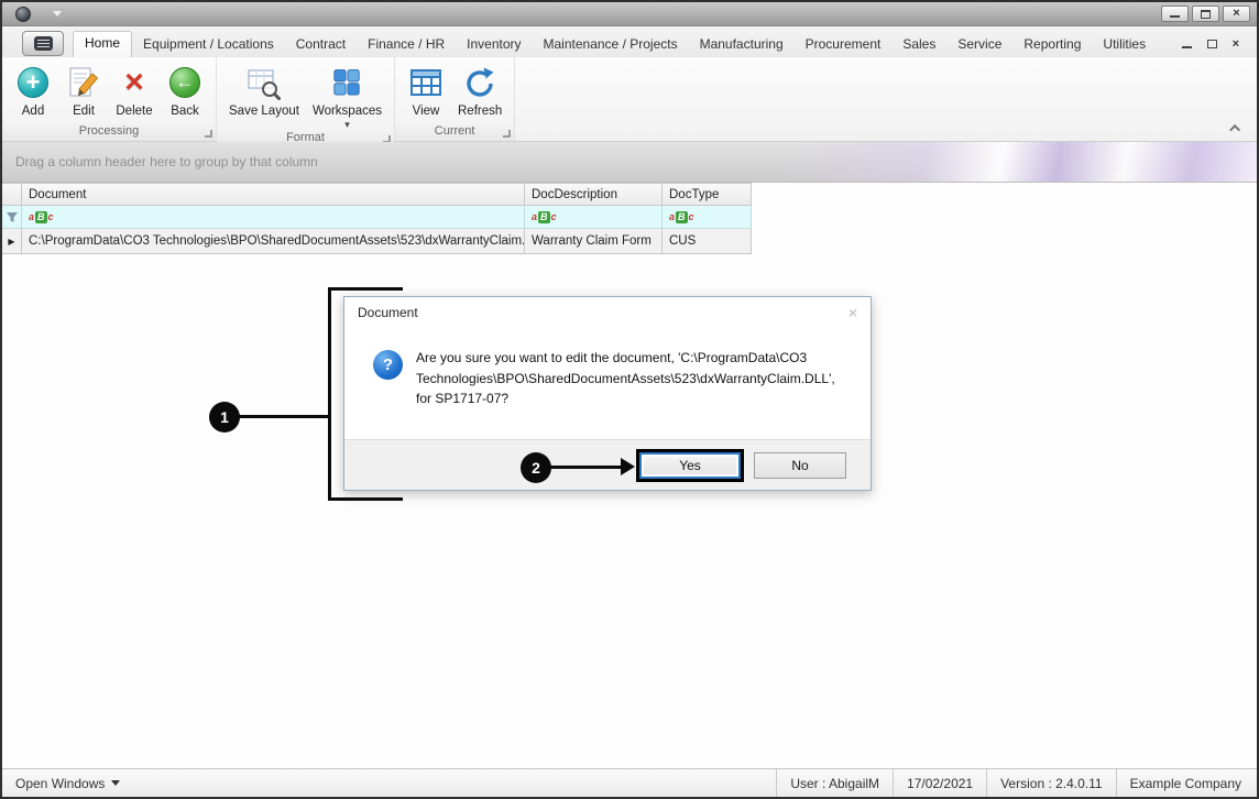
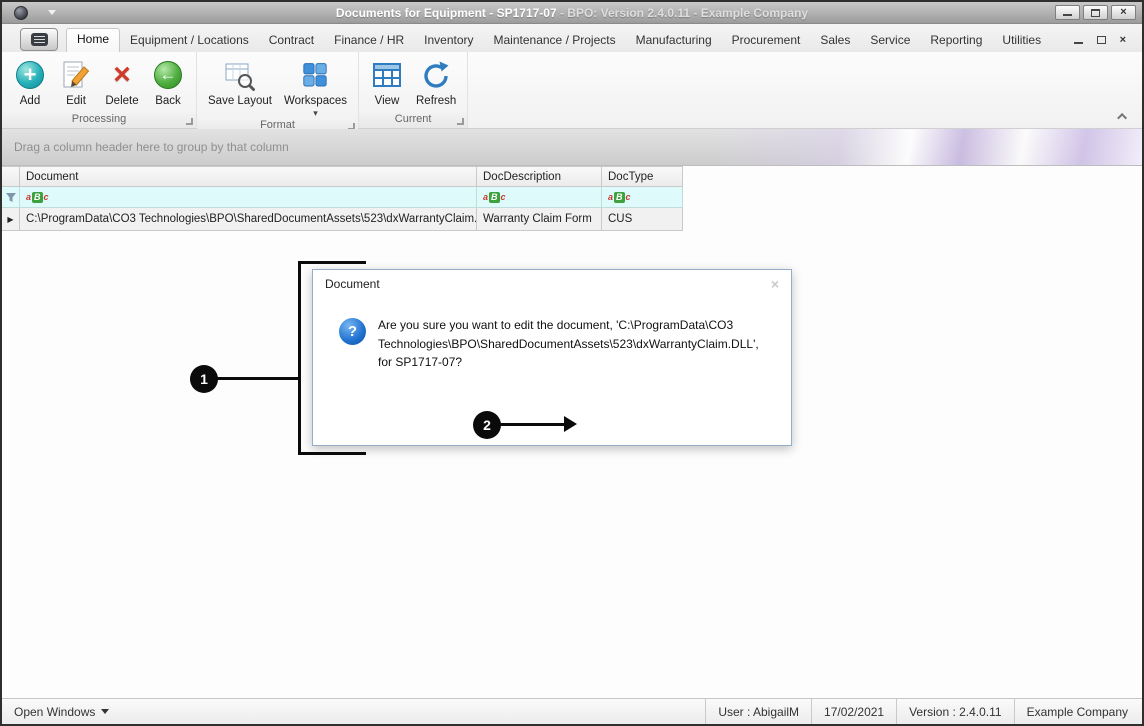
+ Documents for Equipment - SP1717-07 - BPO: Version 2.4.0.11 - Example Company
  ×
  Home
  Equipment / Locations
  Contract
  Finance / HR
  Inventory
  Maintenance / Projects
  Manufacturing
  Procurement
  Sales
  Service
  Reporting
  Utilities
  ×
  +
  Add
  Edit
  ×
  Delete
  ←
  Back
  Processing
  Save Layout
  Workspaces
  ▾
  Format
  View
  Refresh
  Current
  Drag a column header here to group by that column
  Document
  DocDescription
  DocType
  a
  B
  c
  a
  B
  c
  a
  B
  c
  ▶
  C:\ProgramData\CO3 Technologies\BPO\SharedDocumentAssets\523\dxWarrantyClaim.
  Warranty Claim Form
  CUS
  Open Windows
  User : AbigailM
  17/02/2021
  Version : 2.4.0.11
  Example Company
  Document
  ×
  ?
  Are you sure you want to edit the document, 'C:\ProgramData\CO3 Technologies\BPO\SharedDocumentAssets\523\dxWarrantyClaim.DLL', for SP1717-07?
- Yes
- No
  1
  2
